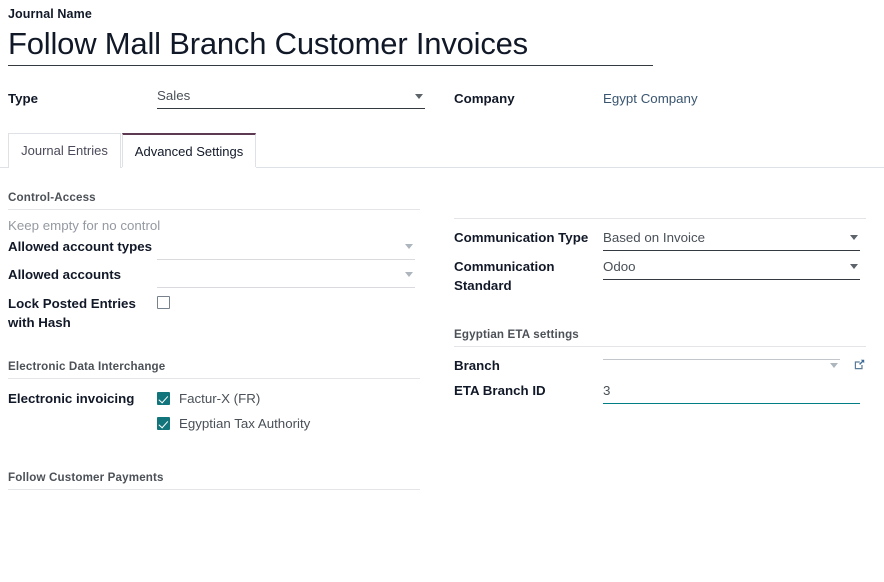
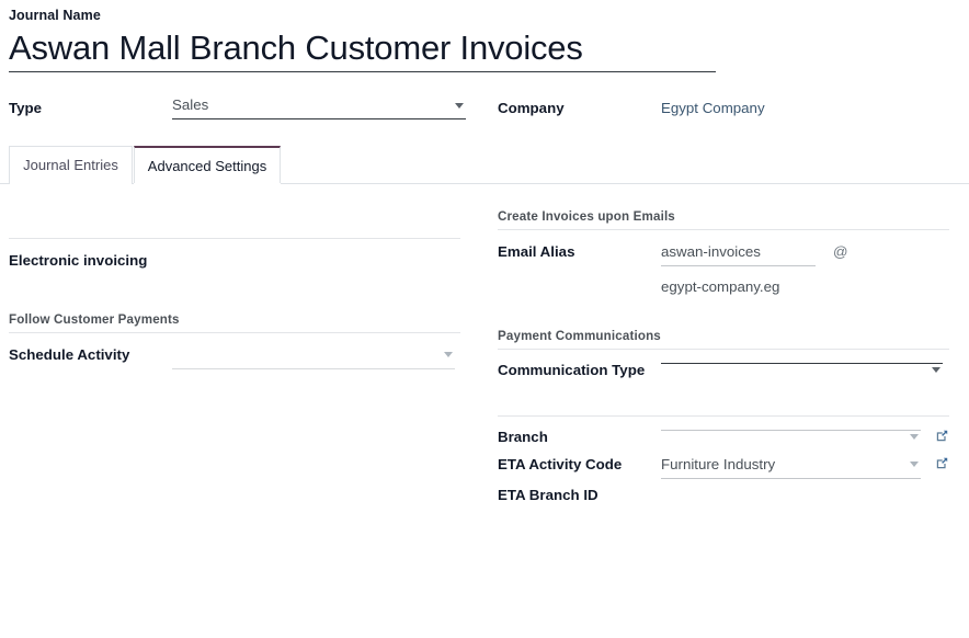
  Journal Name
- Follow Mall Branch Customer Invoices
+ Aswan Mall Branch Customer Invoices
  Type
  Sales
  Company
  Egypt Company
  Journal Entries
  Advanced Settings
- Control-Access
- Keep empty for no control
- Allowed account types
- Allowed accounts
- Lock Posted Entries
- with Hash
- Electronic Data Interchange
  Electronic invoicing
- Factur-X (FR)
- Egyptian Tax Authority
  Follow Customer Payments
+ Schedule Activity
+ Create Invoices upon Emails
+ Email Alias
+ aswan-invoices
+ @
+ egypt-company.eg
+ Payment Communications
  Communication Type
- Based on Invoice
- Communication
- Standard
- Odoo
- Egyptian ETA settings
  Branch
+ ETA Activity Code
+ Furniture Industry
  ETA Branch ID
- 3
